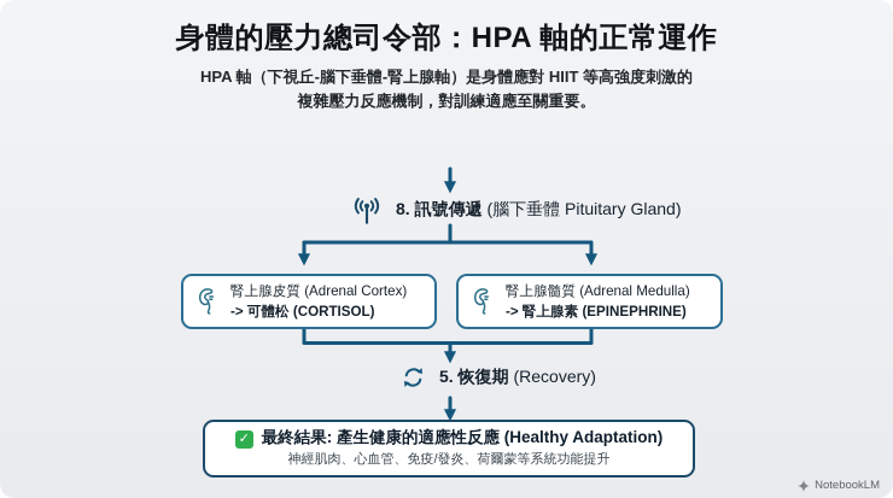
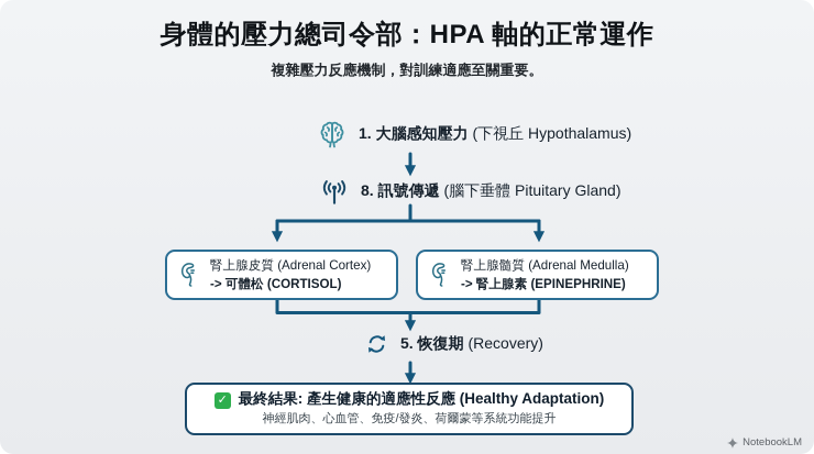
  身體的壓力總司令部：HPA 軸的正常運作
- HPA 軸（下視丘-腦下垂體-腎上腺軸）是身體應對 HIIT 等高強度刺激的
  複雜壓力反應機制，對訓練適應至關重要。
+ 1. 大腦感知壓力 (下視丘 Hypothalamus)
  8. 訊號傳遞 (腦下垂體 Pituitary Gland)
  腎上腺皮質 (Adrenal Cortex)
  -> 可體松 (CORTISOL)
  腎上腺髓質 (Adrenal Medulla)
  -> 腎上腺素 (EPINEPHRINE)
  5. 恢復期 (Recovery)
  ✓
  最終結果: 產生健康的適應性反應 (Healthy Adaptation)
  神經肌肉、心血管、免疫/發炎、荷爾蒙等系統功能提升
  NotebookLM
